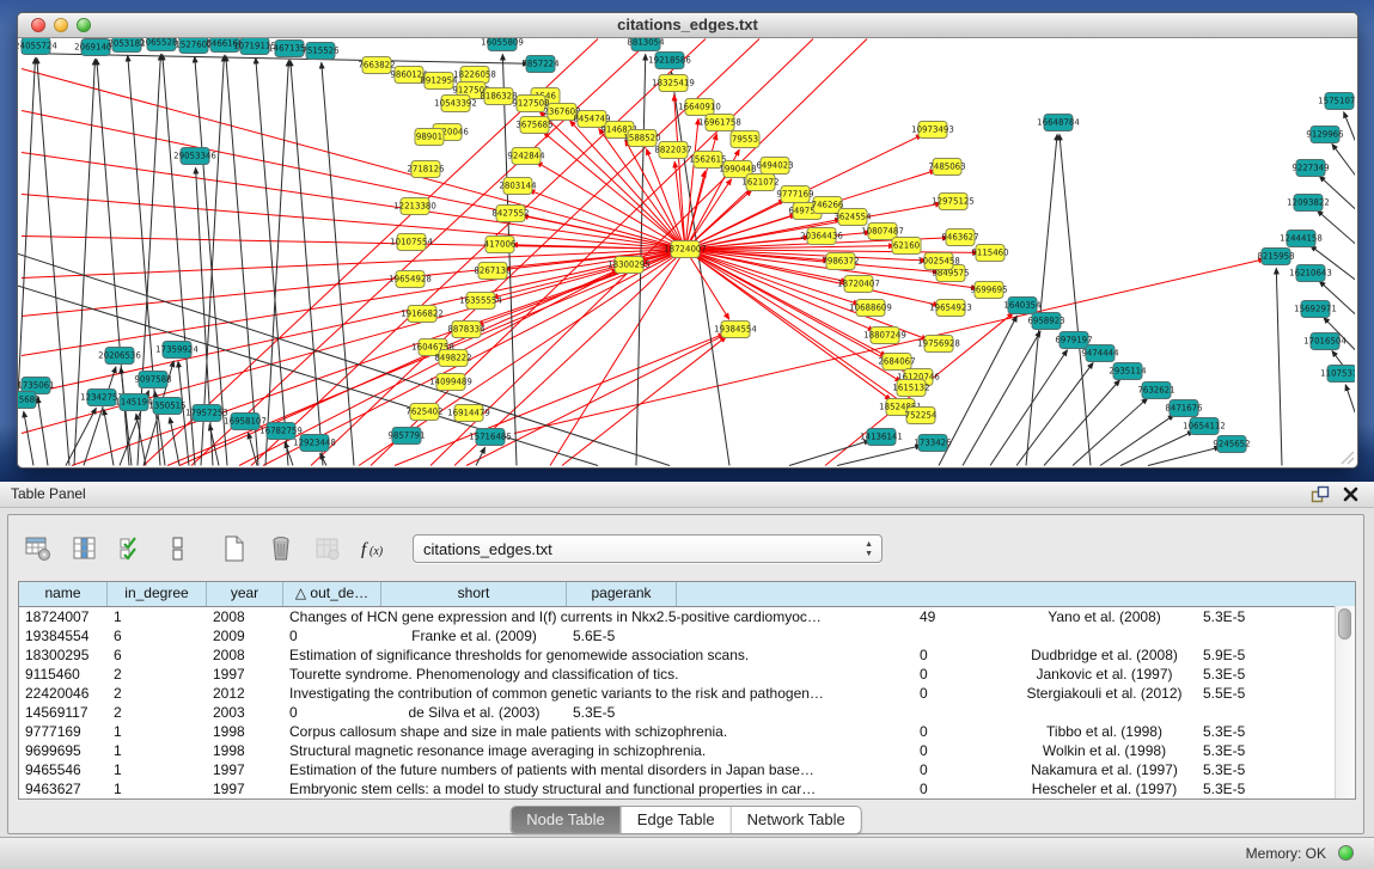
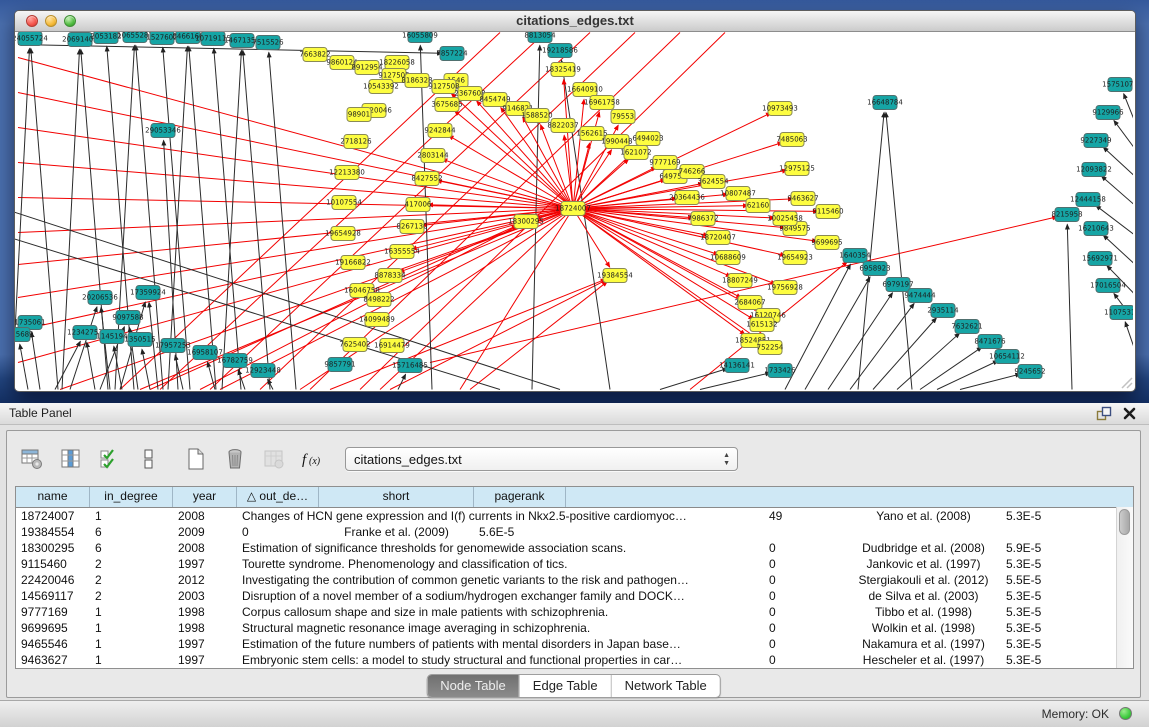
  citations_edges.txt
  24055724
  2069140
  2053182
  1065528
  1527602
  846616
  10719115
  1467135
  7515526
  16055809
  7857224
  8813054
  19218586
  29053346
  16648784
  7663822
  986012
  8912954
  18226058
  912750
  8186328
  10543392
  98901
  2718126
  12213380
  10107554
  19654928
  19166822
  16046758
  8498222
  14099489
  7625402
  16914479
  9857791
  15716485
  9127508
  236760
  8454749
  91468
  3675685
  9242844
  2803144
  8427552
  417006
  8267130
  16355554
  8878334
  18325419
  16640910
  16961758
  79553
  1588520
  8822037
  1562615
  1990448
  6494023
  1621072
  9777169
  64975
  746266
  3624554
  20364436
  10807487
  62160
  7986372
  18720407
  10688609
  18807249
  19756928
  19654923
  9699695
  9849575
  10025458
  9115460
  9463627
  12975125
  7485063
  10973493
  2684067
  16120746
  1615132
  752254
  19384554
  18300295
  18724007
  20206536
  17359924
  9097588
  1735061
  1234275
  1145194
  1350515
  17957253
  16958107
  16782759
  12923448
  14136141
  1733426
  1640354
  6958923
  6979197
  9474444
  2935114
  7632621
  8471676
  10654112
  9245652
  1575107
  9129966
  9227349
  12093822
  12444158
  8215958
  16210643
  15692971
  17016504
  110753
  Table Panel
  f
  (x)
  citations_edges.txt
  name
  in_degree
  year
  △ out_de…
  short
  pagerank
  18724007
  1
  2008
  Changes of HCN gene expression and I(f) currents in Nkx2.5-positive cardiomyoc…
  49
  Yano et al. (2008)
  5.3E-5
  19384554
  6
  2009
  0
  Franke et al. (2009)
  5.6E-5
  18300295
  6
  2008
  Estimation of significance thresholds for genomewide association scans.
  0
  Dudbridge et al. (2008)
  5.9E-5
  9115460
  2
  1997
  Tourette syndrome. Phenomenology and classification of tics.
  0
  Jankovic et al. (1997)
  5.3E-5
  22420046
  2
  2012
  Investigating the contribution of common genetic variants to the risk and pathogen…
  0
  Stergiakouli et al. (2012)
  5.5E-5
  14569117
  2
  2003
+ Disruption of a novel member of a sodium/hydrogen exchanger family and DOCK…
  0
  de Silva et al. (2003)
  5.3E-5
  9777169
  1
  1998
  Corpus callosum shape and size in male patients with schizophrenia.
  0
  Tibbo et al. (1998)
  5.3E-5
  9699695
  1
  1998
  Structural magnetic resonance image averaging in schizophrenia.
  0
  Wolkin et al. (1998)
  5.3E-5
  9465546
  1
  1997
  Estimation of the future numbers of patients with mental disorders in Japan base…
  0
  Nakamura et al. (1997)
  5.3E-5
  9463627
  1
  1997
  Embryonic stem cells: a model to study structural and functional properties in car…
  0
  Hescheler et al. (1997)
  5.3E-5
  Node Table
  Edge Table
  Network Table
  Memory: OK
